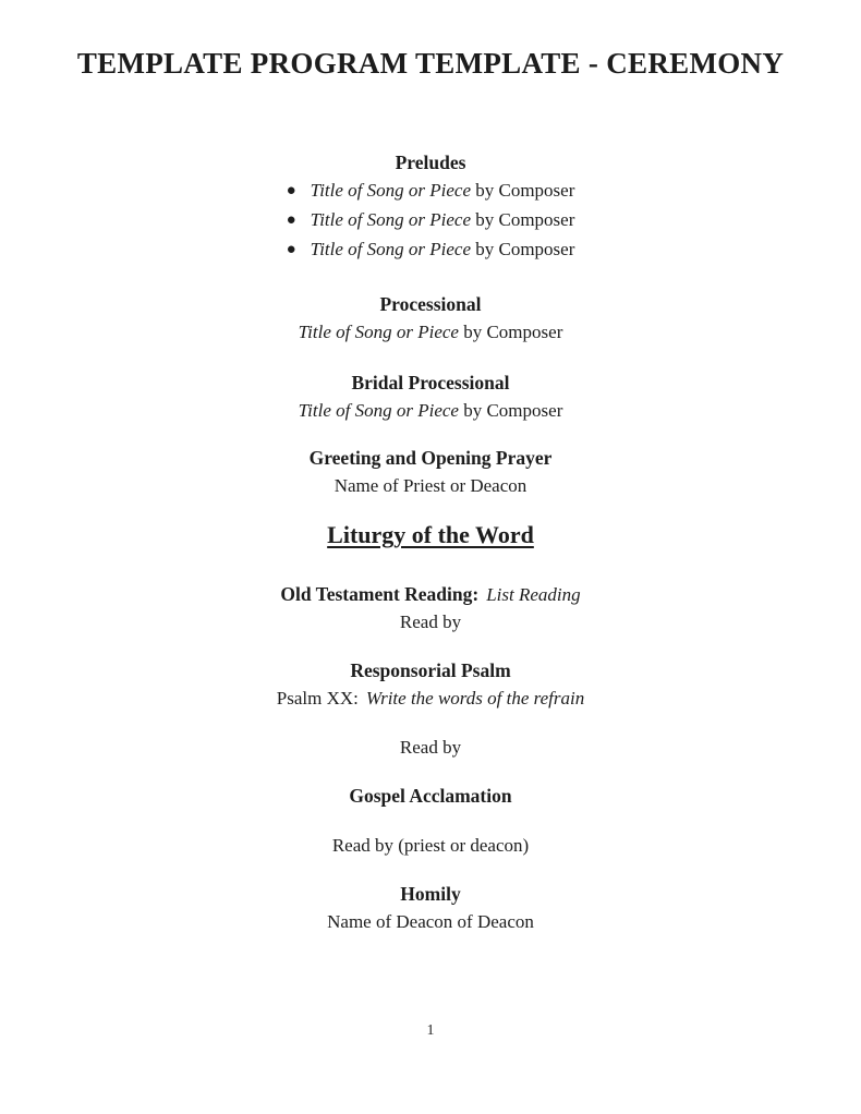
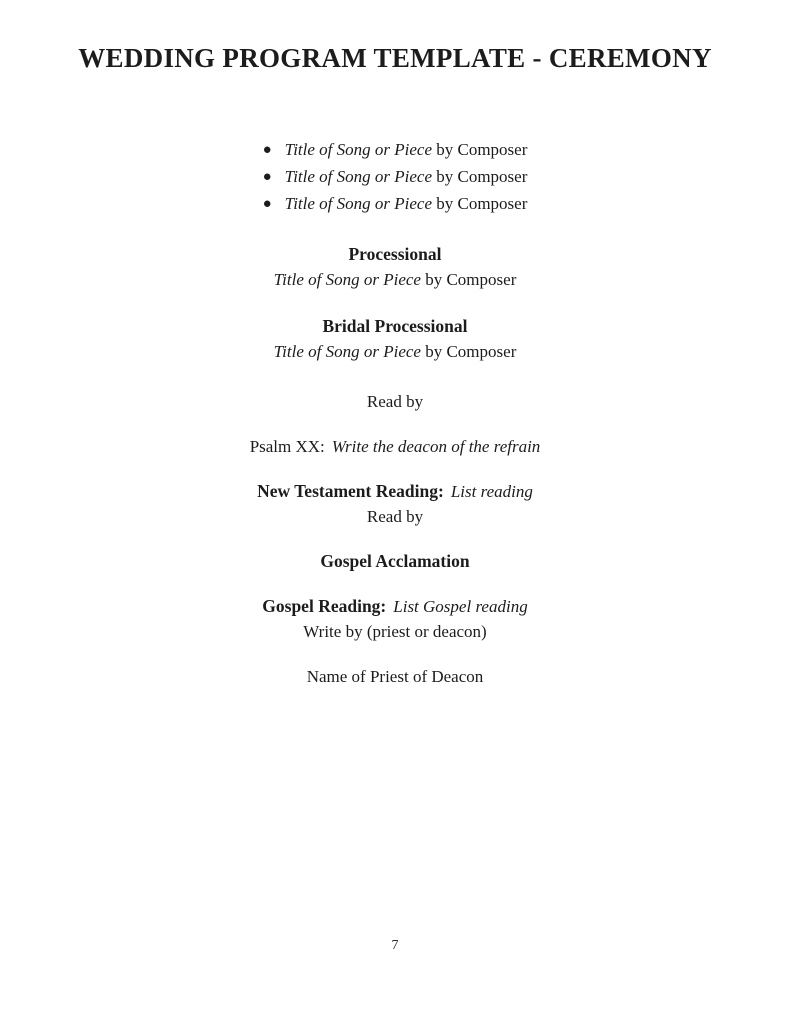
- TEMPLATE PROGRAM TEMPLATE - CEREMONY
+ WEDDING PROGRAM TEMPLATE - CEREMONY
- Preludes
  ● Title of Song or Piece by Composer
  ● Title of Song or Piece by Composer
  ● Title of Song or Piece by Composer
  Processional
  Title of Song or Piece by Composer
  Bridal Processional
  Title of Song or Piece by Composer
- Greeting and Opening Prayer
- Name of Priest or Deacon
- Liturgy of the Word
- Old Testament Reading: List Reading
  Read by
- Responsorial Psalm
- Psalm XX: Write the words of the refrain
+ Psalm XX: Write the deacon of the refrain
+ New Testament Reading: List reading
  Read by
  Gospel Acclamation
+ Gospel Reading: List Gospel reading
- Read by (priest or deacon)
+ Write by (priest or deacon)
- Homily
- Name of Deacon of Deacon
+ Name of Priest of Deacon
- 1
+ 7
